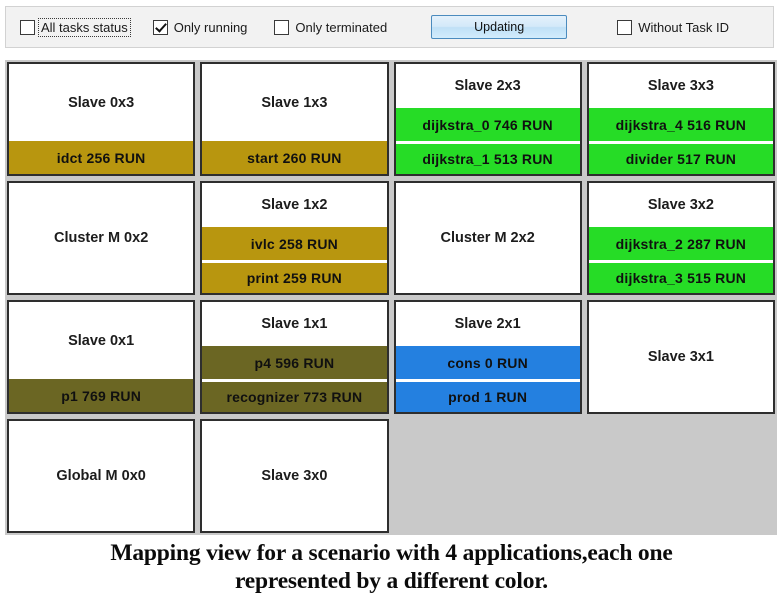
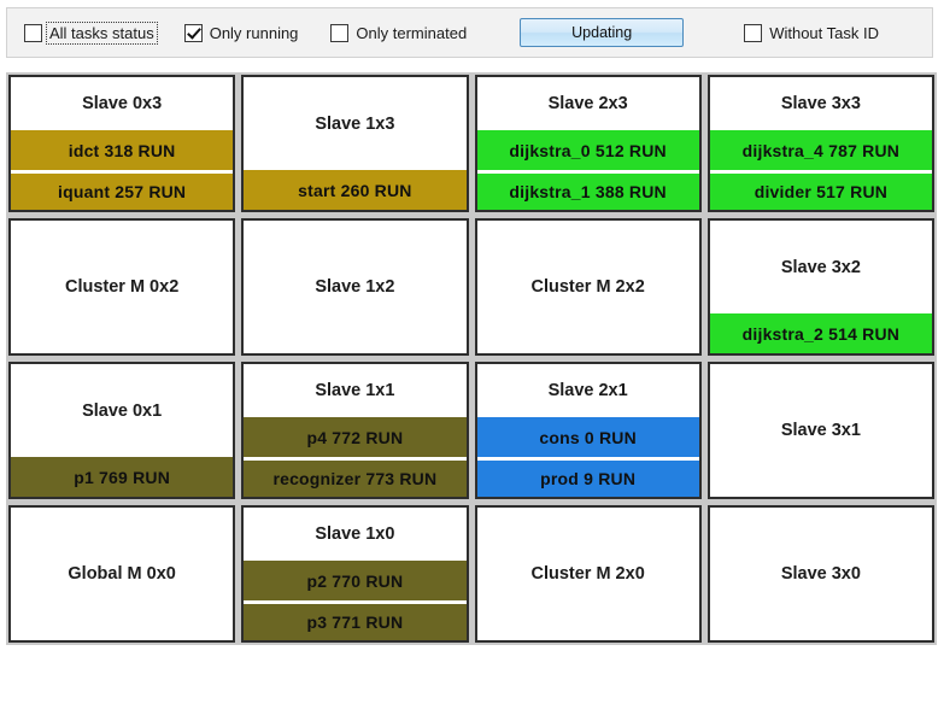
  All tasks status
  Only running
  Only terminated
  Updating
  Without Task ID
  Slave 0x3
- idct 256 RUN
+ idct 318 RUN
+ iquant 257 RUN
  Slave 1x3
  start 260 RUN
  Slave 2x3
- dijkstra_0 746 RUN
+ dijkstra_0 512 RUN
- dijkstra_1 513 RUN
+ dijkstra_1 388 RUN
  Slave 3x3
- dijkstra_4 516 RUN
+ dijkstra_4 787 RUN
  divider 517 RUN
  Cluster M 0x2
  Slave 1x2
- ivlc 258 RUN
- print 259 RUN
  Cluster M 2x2
  Slave 3x2
- dijkstra_2 287 RUN
+ dijkstra_2 514 RUN
- dijkstra_3 515 RUN
  Slave 0x1
  p1 769 RUN
  Slave 1x1
- p4 596 RUN
+ p4 772 RUN
  recognizer 773 RUN
  Slave 2x1
  cons 0 RUN
- prod 1 RUN
+ prod 9 RUN
  Slave 3x1
  Global M 0x0
+ Slave 1x0
+ p2 770 RUN
+ p3 771 RUN
+ Cluster M 2x0
  Slave 3x0
- Mapping view for a scenario with 4 applications,each one
- represented by a different color.
